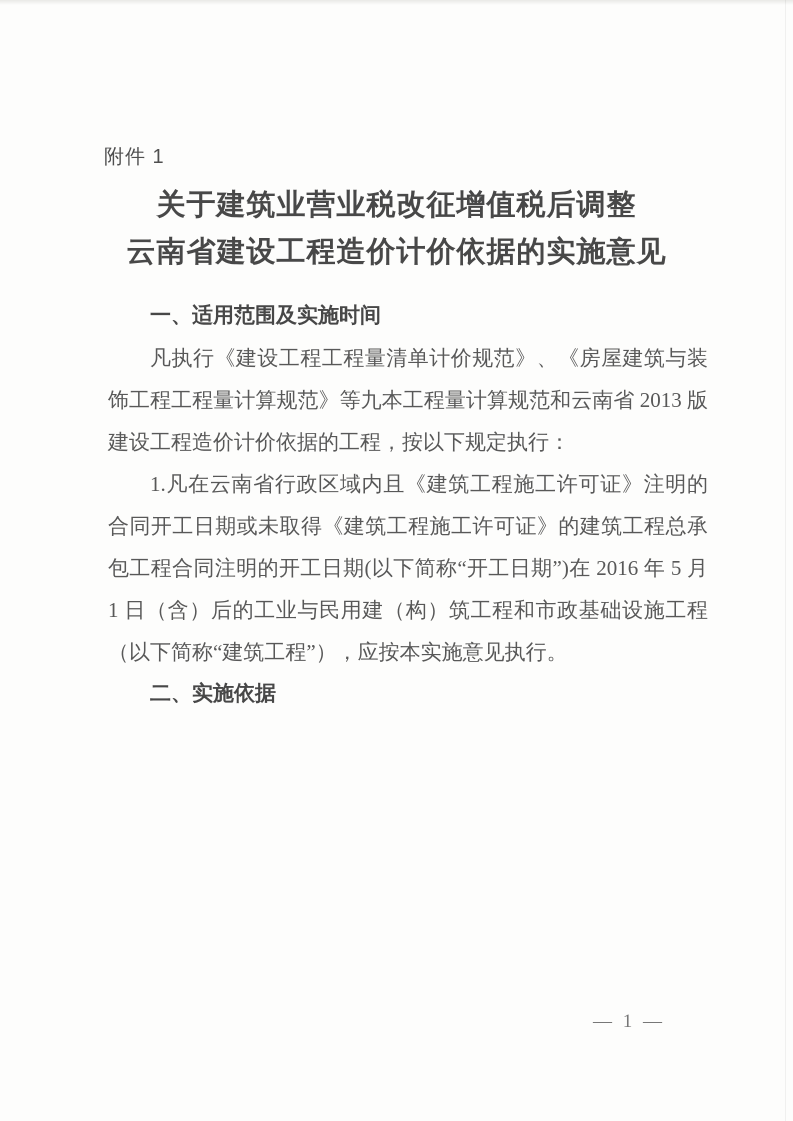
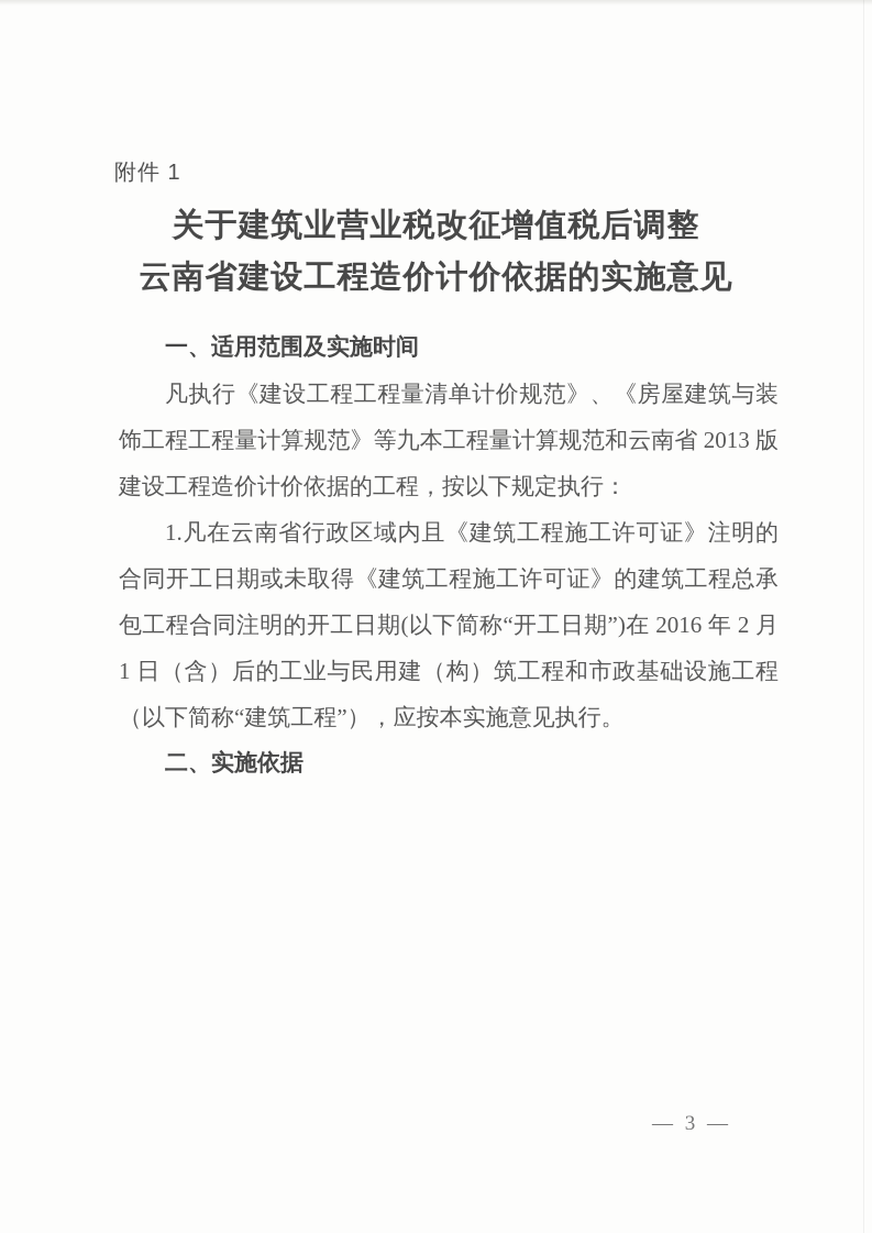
  附件 1
  关于建筑业营业税改征增值税后调整
  云南省建设工程造价计价依据的实施意见
  一、适用范围及实施时间
  凡执行《建设工程工程量清单计价规范》、《房屋建筑与装饰工程工程量计算规范》等九本工程量计算规范和云南省 2013 版建设工程造价计价依据的工程，按以下规定执行：
- 1.凡在云南省行政区域内且《建筑工程施工许可证》注明的合同开工日期或未取得《建筑工程施工许可证》的建筑工程总承包工程合同注明的开工日期(以下简称“开工日期”)在 2016 年 5 月 1 日（含）后的工业与民用建（构）筑工程和市政基础设施工程（以下简称“建筑工程”），应按本实施意见执行。
+ 1.凡在云南省行政区域内且《建筑工程施工许可证》注明的合同开工日期或未取得《建筑工程施工许可证》的建筑工程总承包工程合同注明的开工日期(以下简称“开工日期”)在 2016 年 2 月 1 日（含）后的工业与民用建（构）筑工程和市政基础设施工程（以下简称“建筑工程”），应按本实施意见执行。
  二、实施依据
- — 1 —
+ — 3 —
